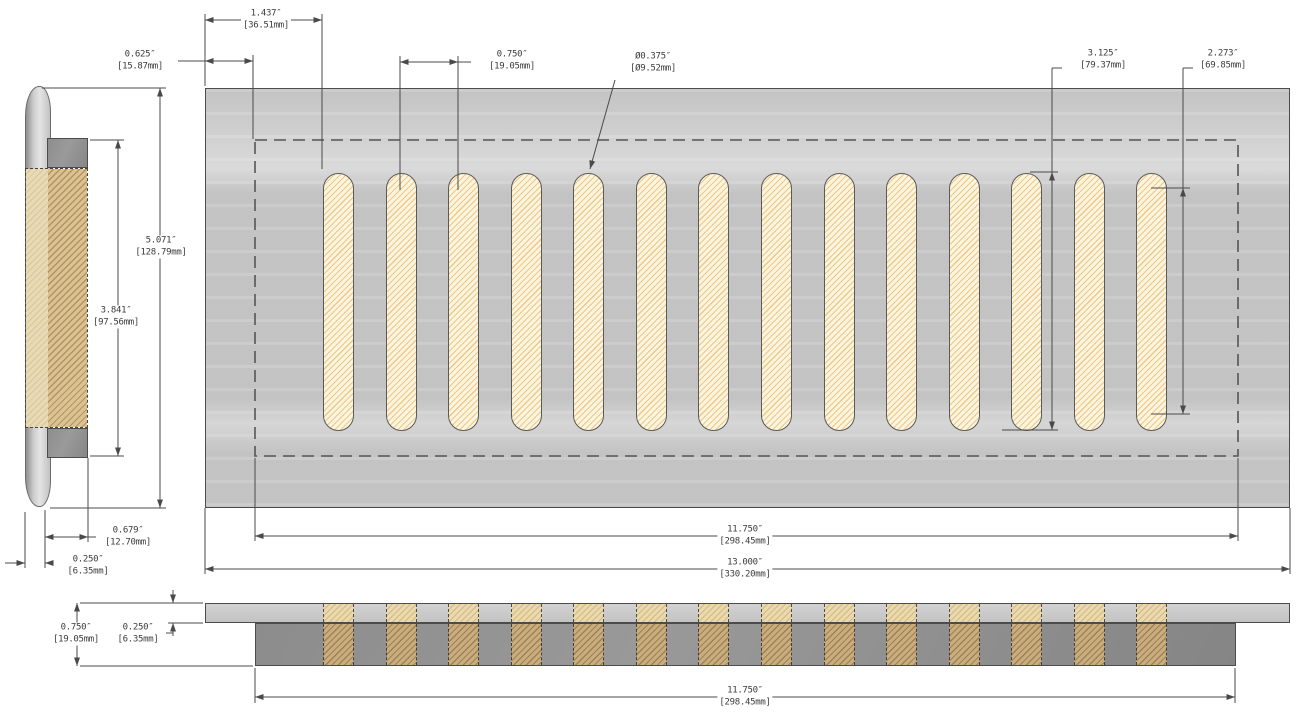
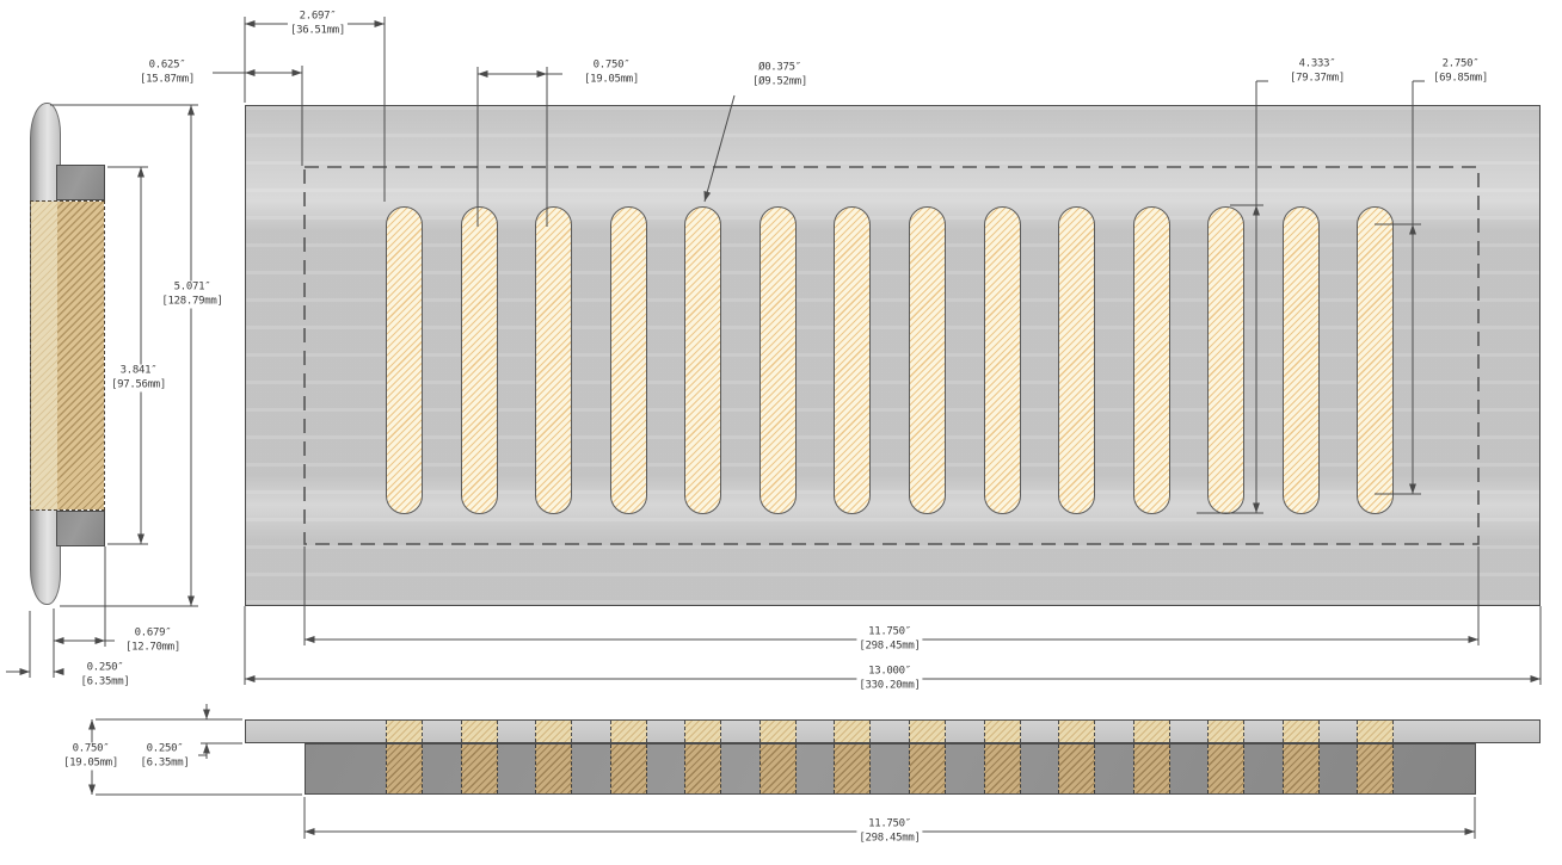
- 1.437″
+ 2.697″
  [36.51mm]
  0.625″
  [15.87mm]
  0.750″
  [19.05mm]
  Ø0.375″
  [Ø9.52mm]
- 3.125″
+ 4.333″
  [79.37mm]
- 2.273″
+ 2.750″
  [69.85mm]
  11.750″
  [298.45mm]
  13.000″
  [330.20mm]
  5.071″
  [128.79mm]
  3.841″
  [97.56mm]
  0.679″
  [12.70mm]
  0.250″
  [6.35mm]
  0.750″
  [19.05mm]
  0.250″
  [6.35mm]
  11.750″
  [298.45mm]
